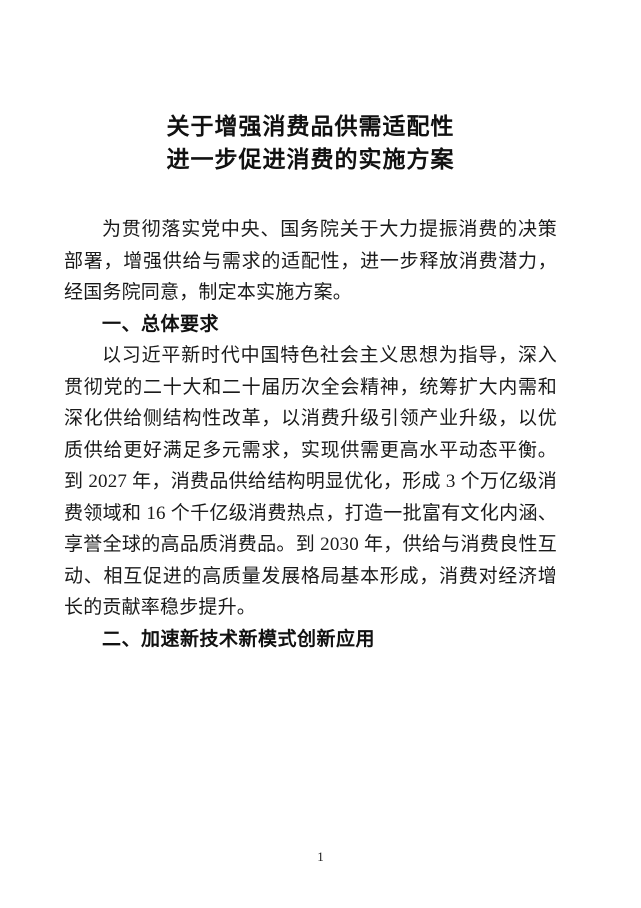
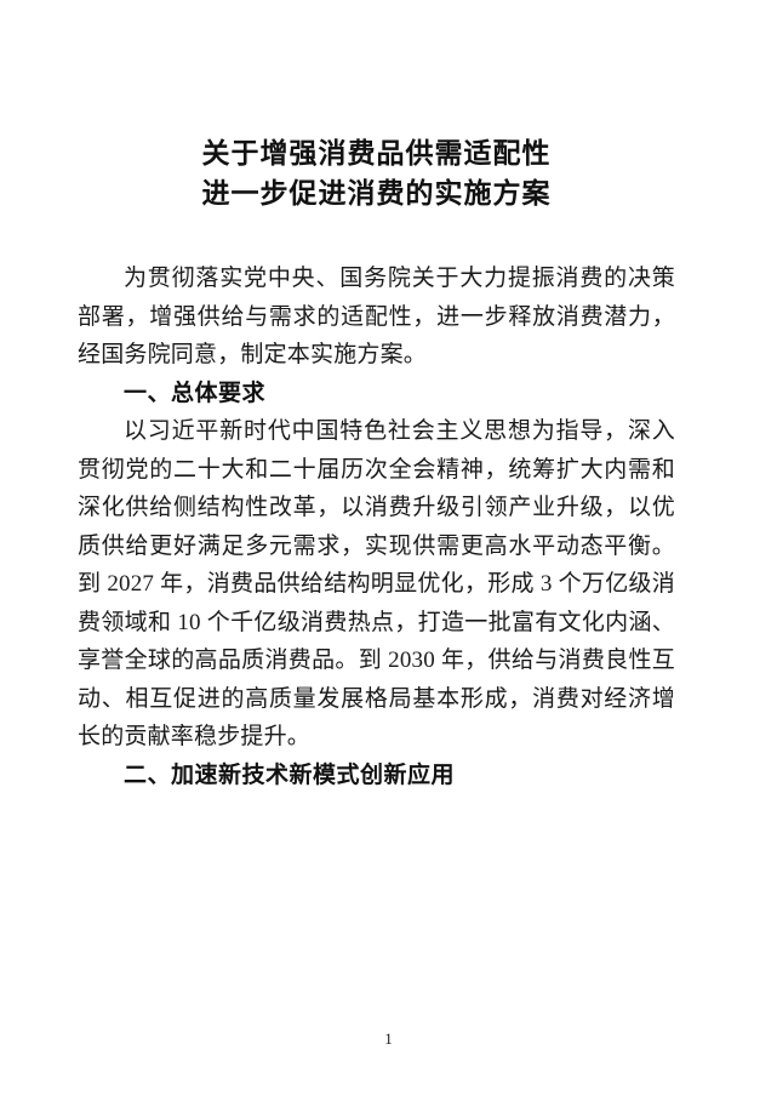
  关于增强消费品供需适配性
  进一步促进消费的实施方案
  为贯彻落实党中央、国务院关于大力提振消费的决策部署，增强供给与需求的适配性，进一步释放消费潜力，经国务院同意，制定本实施方案。
  一、总体要求
- 以习近平新时代中国特色社会主义思想为指导，深入贯彻党的二十大和二十届历次全会精神，统筹扩大内需和深化供给侧结构性改革，以消费升级引领产业升级，以优质供给更好满足多元需求，实现供需更高水平动态平衡。到 2027 年，消费品供给结构明显优化，形成 3 个万亿级消费领域和 16 个千亿级消费热点，打造一批富有文化内涵、享誉全球的高品质消费品。到 2030 年，供给与消费良性互动、相互促进的高质量发展格局基本形成，消费对经济增长的贡献率稳步提升。
+ 以习近平新时代中国特色社会主义思想为指导，深入贯彻党的二十大和二十届历次全会精神，统筹扩大内需和深化供给侧结构性改革，以消费升级引领产业升级，以优质供给更好满足多元需求，实现供需更高水平动态平衡。到 2027 年，消费品供给结构明显优化，形成 3 个万亿级消费领域和 10 个千亿级消费热点，打造一批富有文化内涵、享誉全球的高品质消费品。到 2030 年，供给与消费良性互动、相互促进的高质量发展格局基本形成，消费对经济增长的贡献率稳步提升。
  二、加速新技术新模式创新应用
  1
